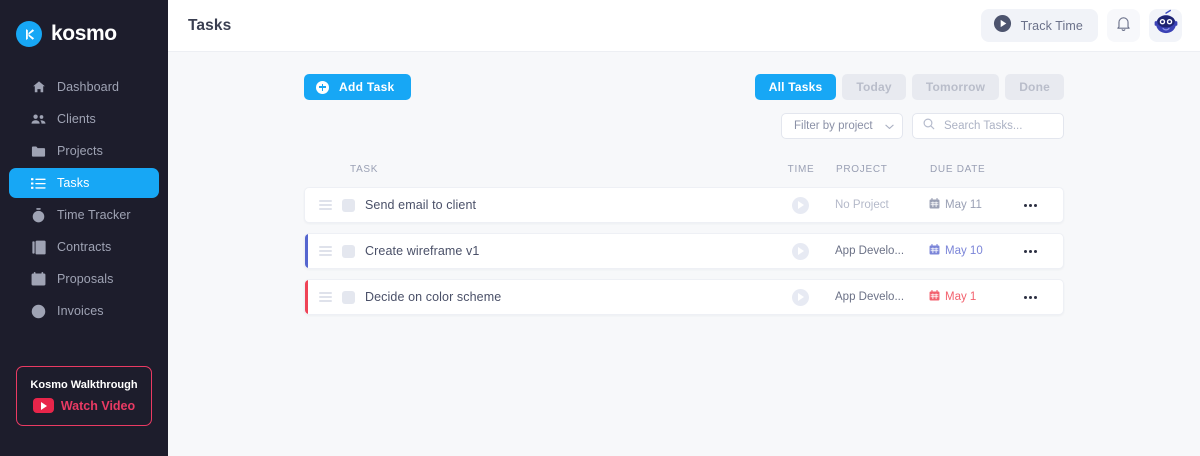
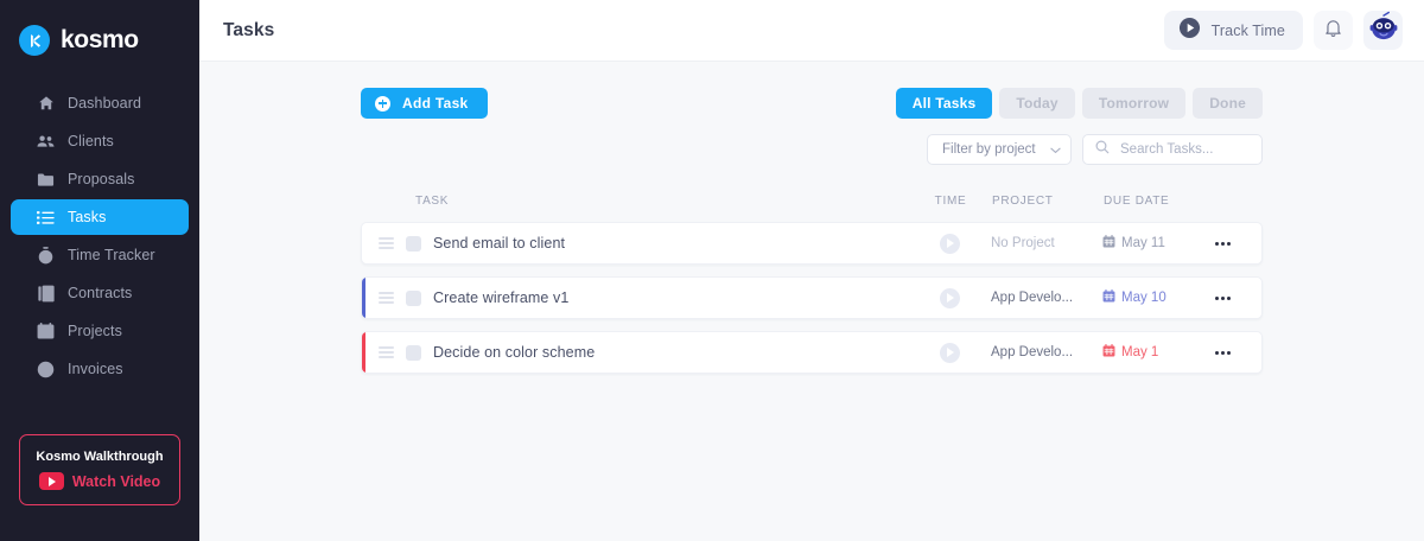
  kosmo
  Dashboard
  Clients
- Projects
+ Proposals
  Tasks
  Time Tracker
  Contracts
- Proposals
+ Projects
  Invoices
  Kosmo Walkthrough
  Watch Video
  Tasks
  Track Time
  Add Task
  All Tasks
  Today
  Tomorrow
  Done
  Filter by project
  Search Tasks...
  TASK
  TIME
  PROJECT
  DUE DATE
  Send email to client
  No Project
  May 11
  Create wireframe v1
  App Develo...
  May 10
  Decide on color scheme
  App Develo...
  May 1
